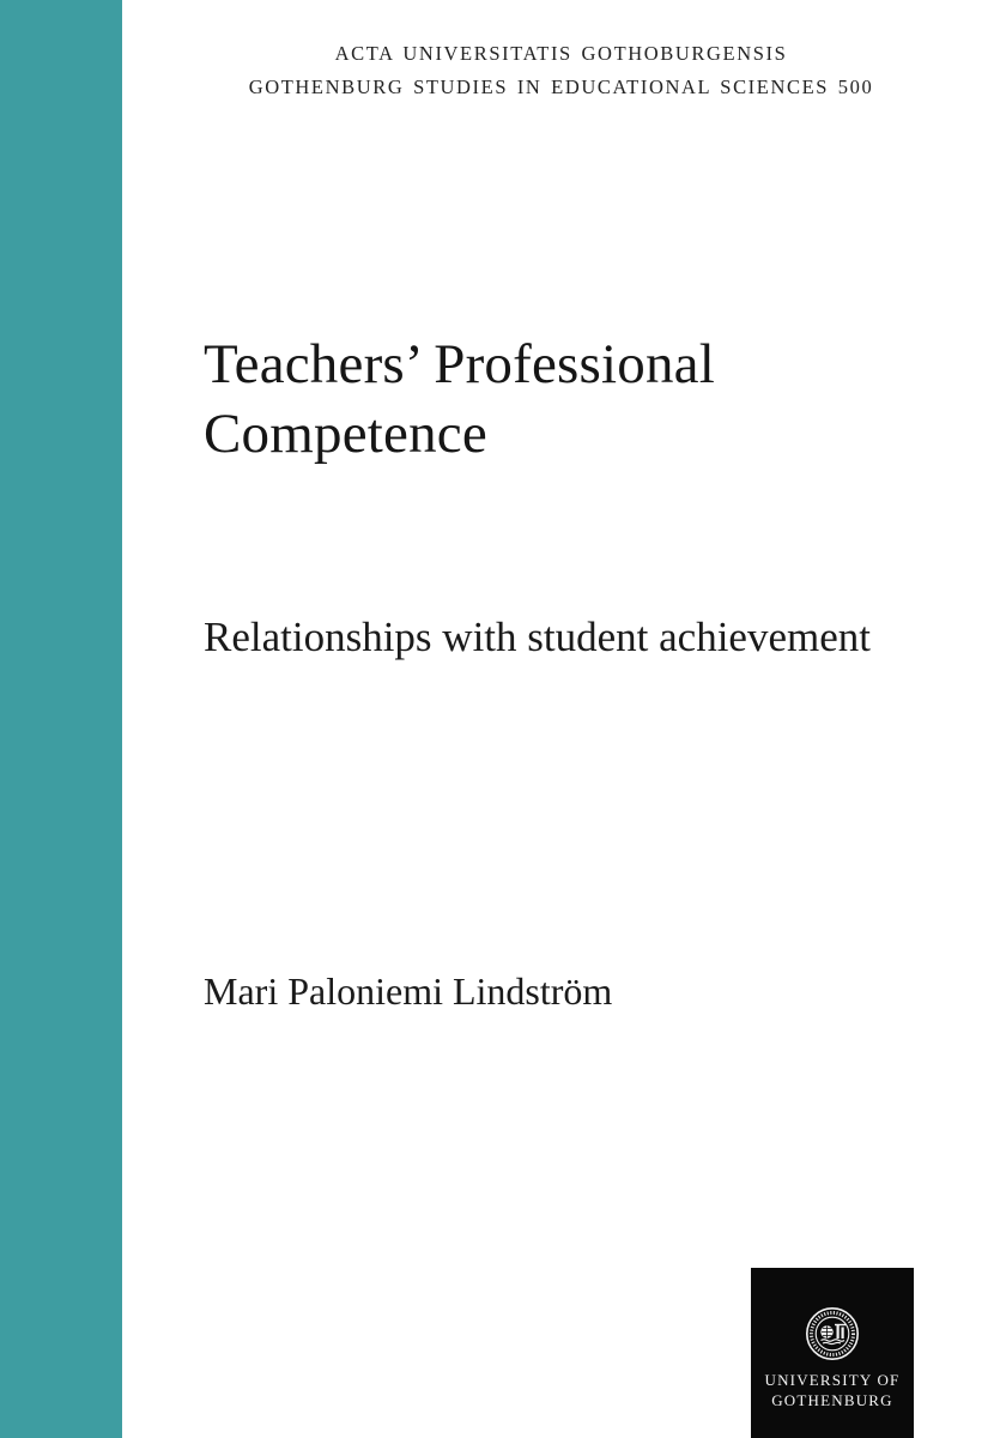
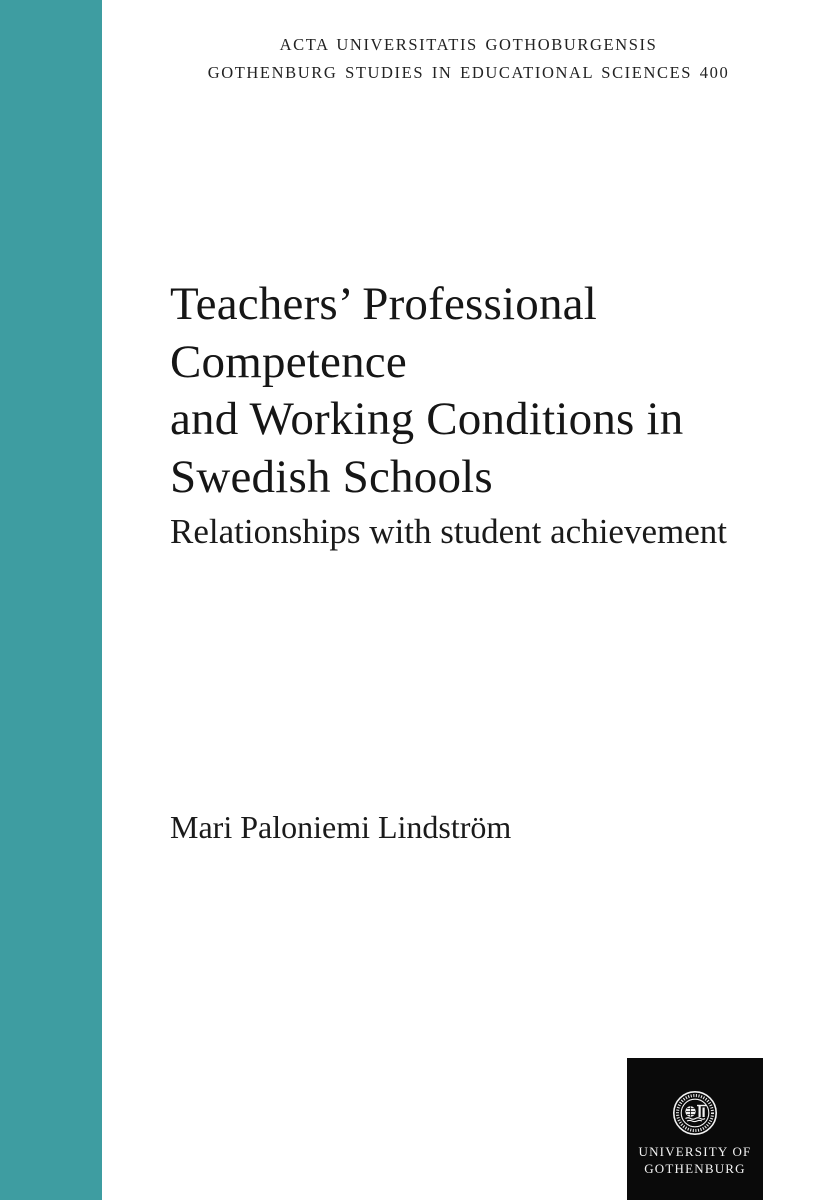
  ACTA UNIVERSITATIS GOTHOBURGENSIS
- GOTHENBURG STUDIES IN EDUCATIONAL SCIENCES 500
+ GOTHENBURG STUDIES IN EDUCATIONAL SCIENCES 400
  Teachers’ Professional Competence
+ and Working Conditions in
+ Swedish Schools
  Relationships with student achievement
  Mari Paloniemi Lindström
  UNIVERSITY OF
  GOTHENBURG
